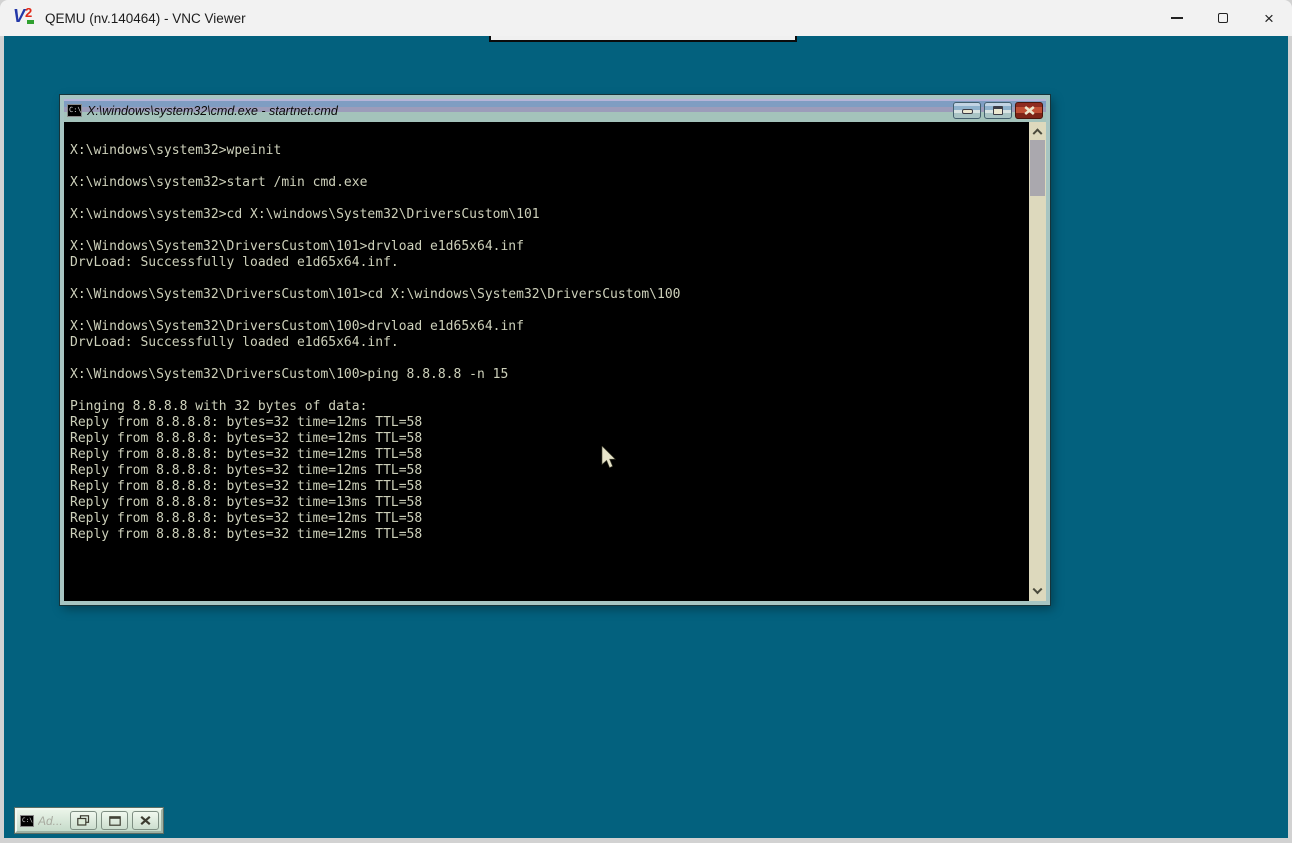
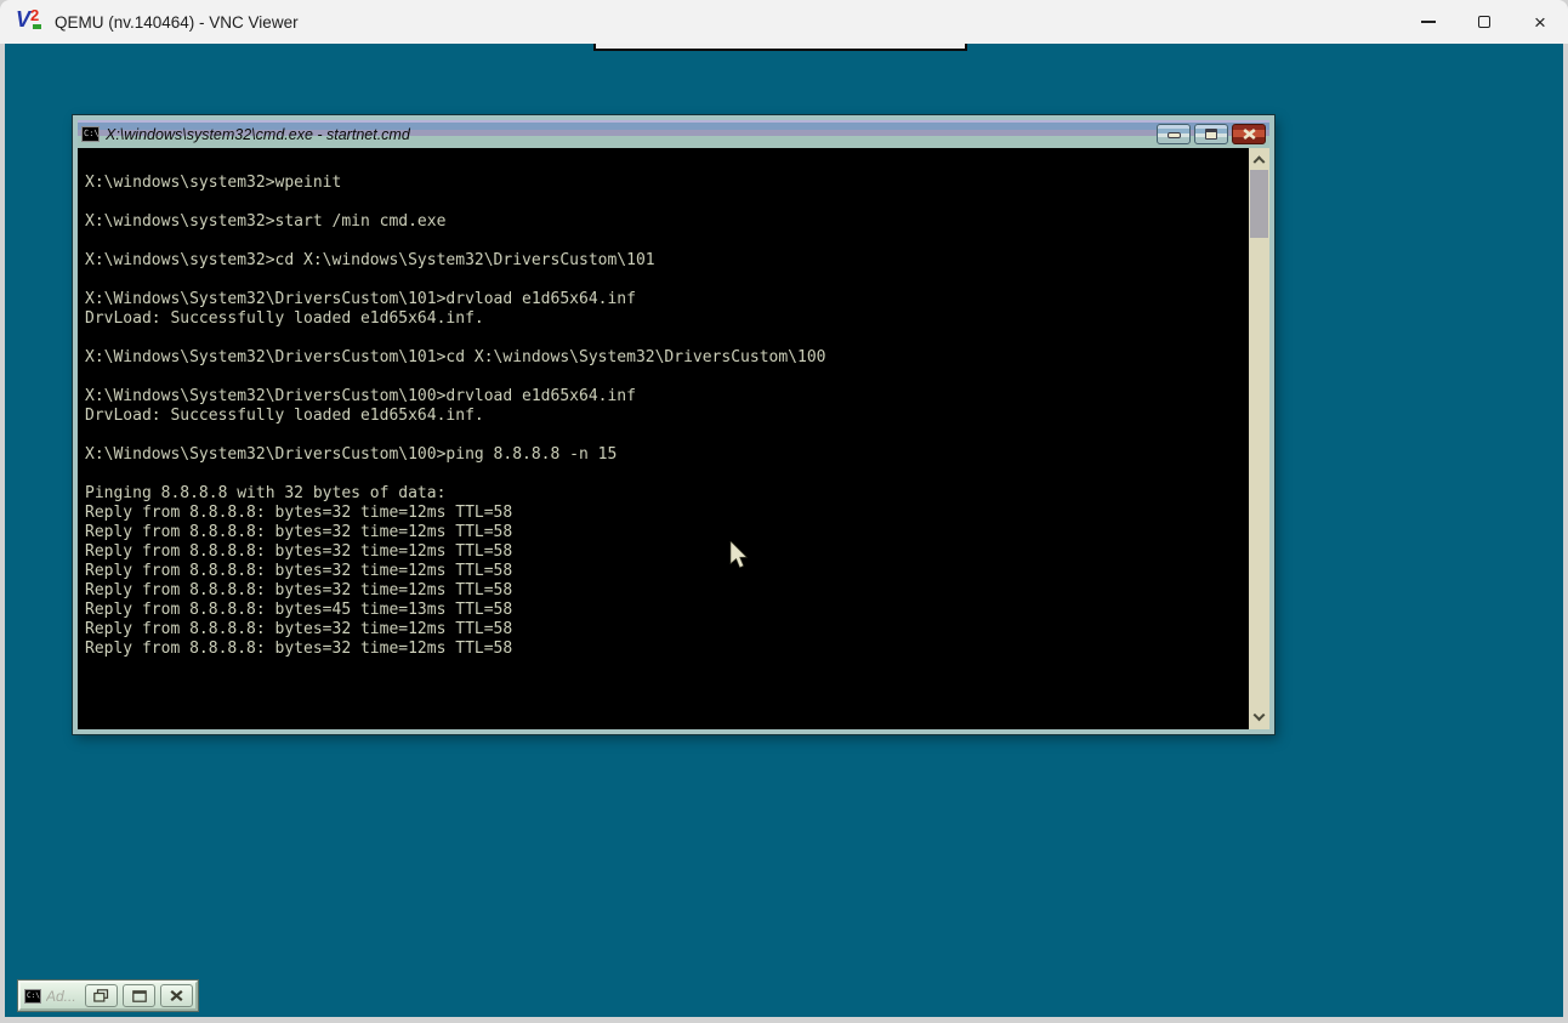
  V
  2
  QEMU (nv.140464) - VNC Viewer
  ×
  C:\
  X:\windows\system32\cmd.exe - startnet.cmd
  X:\windows\system32>wpeinit
  X:\windows\system32>start /min cmd.exe
  X:\windows\system32>cd X:\windows\System32\DriversCustom\101
  X:\Windows\System32\DriversCustom\101>drvload e1d65x64.inf
  DrvLoad: Successfully loaded e1d65x64.inf.
  X:\Windows\System32\DriversCustom\101>cd X:\windows\System32\DriversCustom\100
  X:\Windows\System32\DriversCustom\100>drvload e1d65x64.inf
  DrvLoad: Successfully loaded e1d65x64.inf.
  X:\Windows\System32\DriversCustom\100>ping 8.8.8.8 -n 15
  Pinging 8.8.8.8 with 32 bytes of data:
  Reply from 8.8.8.8: bytes=32 time=12ms TTL=58
  Reply from 8.8.8.8: bytes=32 time=12ms TTL=58
  Reply from 8.8.8.8: bytes=32 time=12ms TTL=58
  Reply from 8.8.8.8: bytes=32 time=12ms TTL=58
  Reply from 8.8.8.8: bytes=32 time=12ms TTL=58
- Reply from 8.8.8.8: bytes=32 time=13ms TTL=58
+ Reply from 8.8.8.8: bytes=45 time=13ms TTL=58
  Reply from 8.8.8.8: bytes=32 time=12ms TTL=58
  Reply from 8.8.8.8: bytes=32 time=12ms TTL=58
  Ad...
